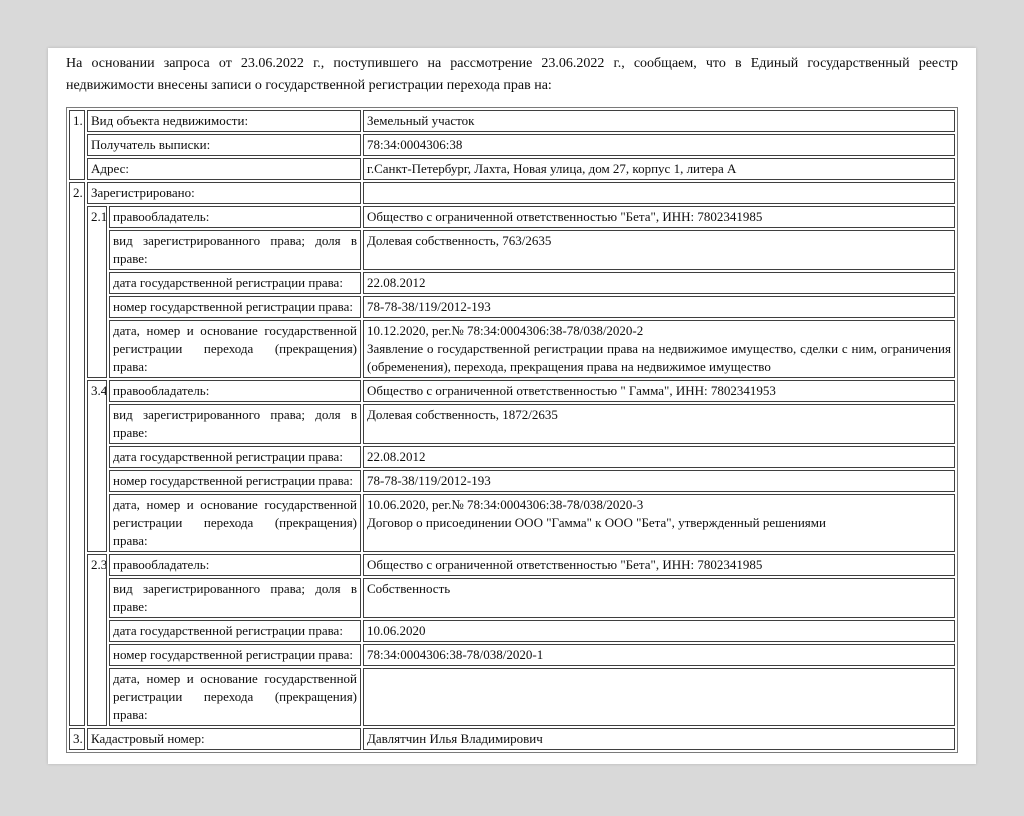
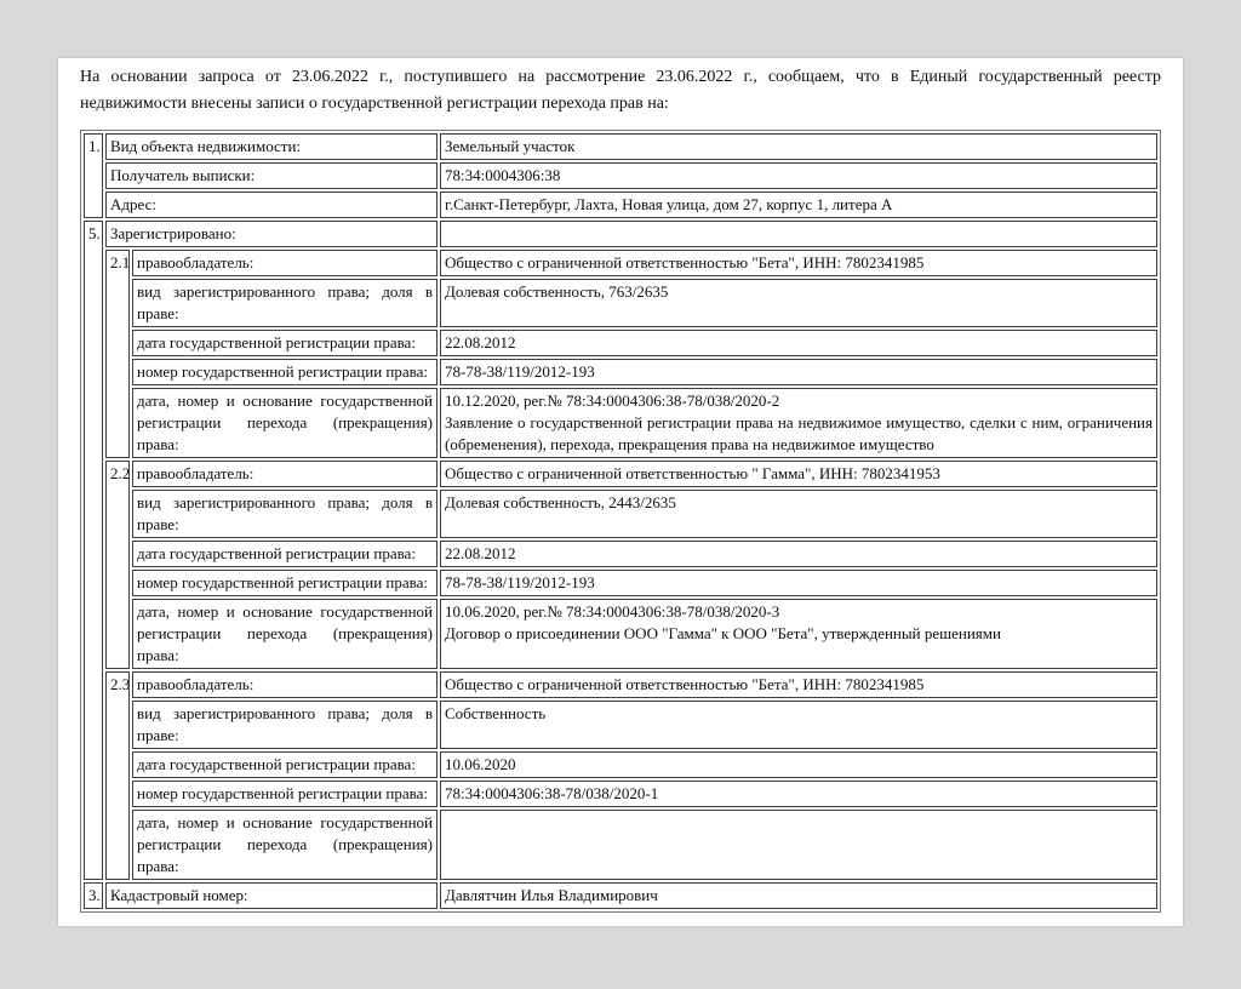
  На основании запроса от 23.06.2022 г., поступившего на рассмотрение 23.06.2022 г., сообщаем, что в Единый государственный реестр недвижимости внесены записи о государственной регистрации перехода прав на:
  1.	Вид объекта недвижимости:	Земельный участок
  Получатель выписки:	78:34:0004306:38
  Адрес:	г.Санкт-Петербург, Лахта, Новая улица, дом 27, корпус 1, литера А
- 2.	Зарегистрировано:
+ 5.	Зарегистрировано:
  2.1	правообладатель:	Общество с ограниченной ответственностью "Бета", ИНН: 7802341985
  вид зарегистрированного права; доля в праве:	Долевая собственность, 763/2635
  дата государственной регистрации права:	22.08.2012
  номер государственной регистрации права:	78-78-38/119/2012-193
  дата, номер и основание государственной регистрации перехода (прекращения) права:	10.12.2020, рег.№ 78:34:0004306:38-78/038/2020-2 Заявление о государственной регистрации права на недвижимое имущество, сделки с ним, ограничения (обременения), перехода, прекращения права на недвижимое имущество
- 3.4	правообладатель:	Общество с ограниченной ответственностью " Гамма", ИНН: 7802341953
+ 2.2	правообладатель:	Общество с ограниченной ответственностью " Гамма", ИНН: 7802341953
- вид зарегистрированного права; доля в праве:	Долевая собственность, 1872/2635
+ вид зарегистрированного права; доля в праве:	Долевая собственность, 2443/2635
  дата государственной регистрации права:	22.08.2012
  номер государственной регистрации права:	78-78-38/119/2012-193
  дата, номер и основание государственной регистрации перехода (прекращения) права:	10.06.2020, рег.№ 78:34:0004306:38-78/038/2020-3 Договор о присоединении ООО "Гамма" к ООО "Бета", утвержденный решениями
  2.3	правообладатель:	Общество с ограниченной ответственностью "Бета", ИНН: 7802341985
  вид зарегистрированного права; доля в праве:	Собственность
  дата государственной регистрации права:	10.06.2020
  номер государственной регистрации права:	78:34:0004306:38-78/038/2020-1
  дата, номер и основание государственной регистрации перехода (прекращения) права:
  3.	Кадастровый номер:	Давлятчин Илья Владимирович
